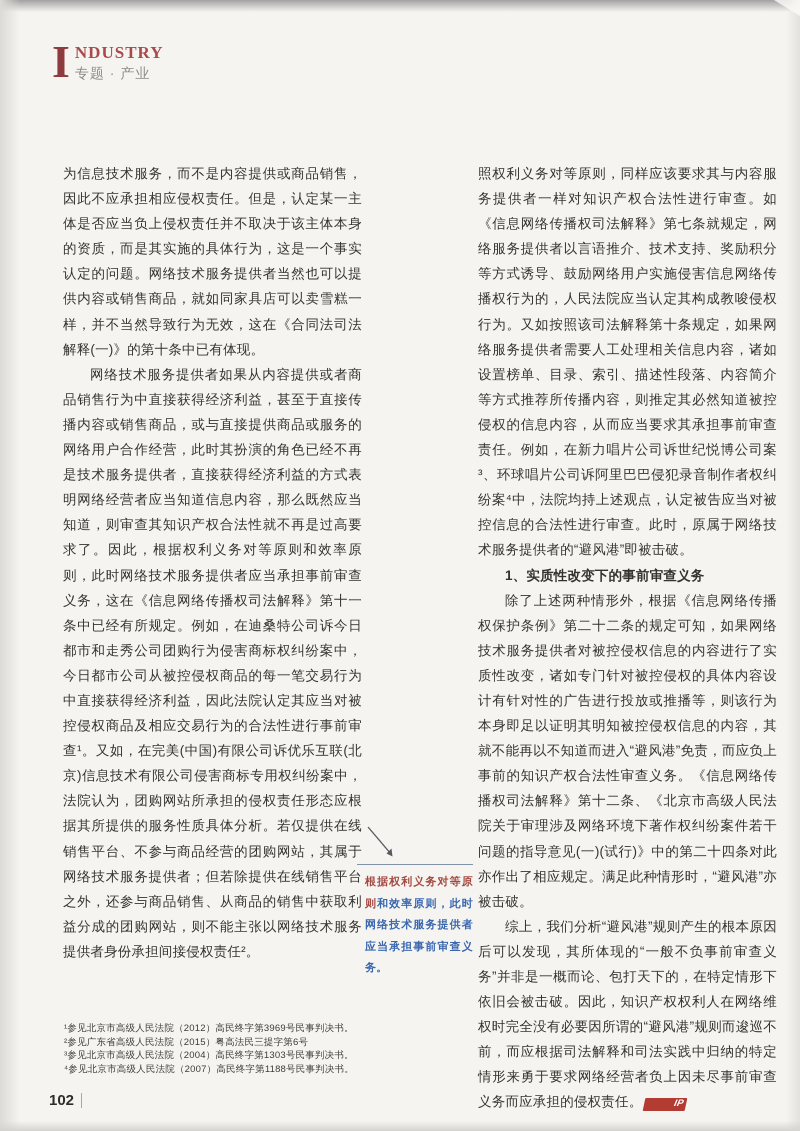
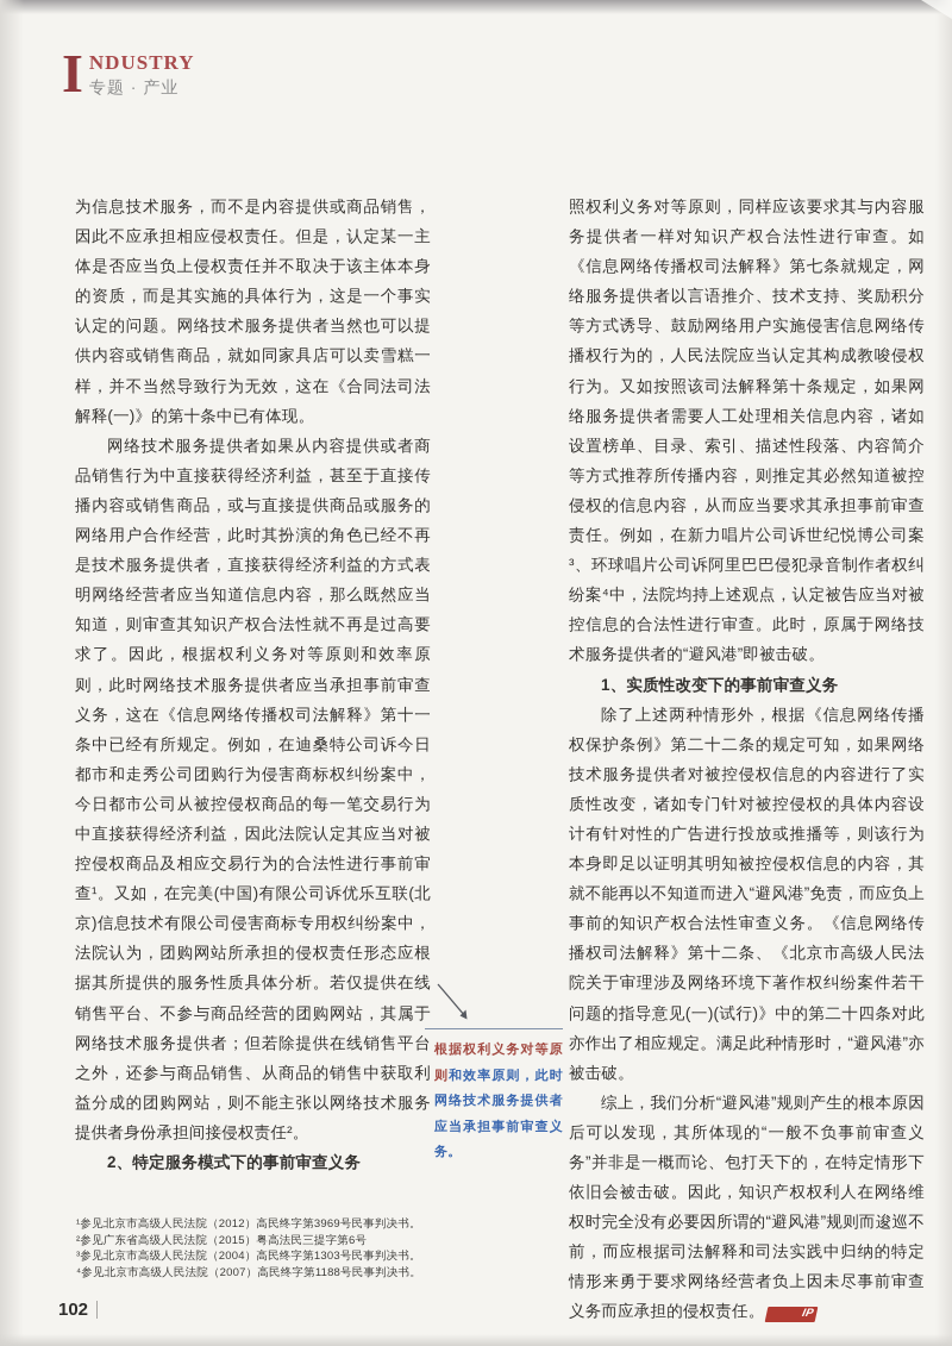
  I
  NDUSTRY
  专题 · 产业
  为信息技术服务，而不是内容提供或商品销售，因此不应承担相应侵权责任。但是，认定某一主体是否应当负上侵权责任并不取决于该主体本身的资质，而是其实施的具体行为，这是一个事实认定的问题。网络技术服务提供者当然也可以提供内容或销售商品，就如同家具店可以卖雪糕一样，并不当然导致行为无效，这在《合同法司法解释(一)》的第十条中已有体现。
  网络技术服务提供者如果从内容提供或者商品销售行为中直接获得经济利益，甚至于直接传播内容或销售商品，或与直接提供商品或服务的网络用户合作经营，此时其扮演的角色已经不再是技术服务提供者，直接获得经济利益的方式表明网络经营者应当知道信息内容，那么既然应当知道，则审查其知识产权合法性就不再是过高要求了。因此，根据权利义务对等原则和效率原则，此时网络技术服务提供者应当承担事前审查义务，这在《信息网络传播权司法解释》第十一条中已经有所规定。例如，在迪桑特公司诉今日都市和走秀公司团购行为侵害商标权纠纷案中，今日都市公司从被控侵权商品的每一笔交易行为中直接获得经济利益，因此法院认定其应当对被控侵权商品及相应交易行为的合法性进行事前审查¹。又如，在完美(中国)有限公司诉优乐互联(北京)信息技术有限公司侵害商标专用权纠纷案中，法院认为，团购网站所承担的侵权责任形态应根据其所提供的服务性质具体分析。若仅提供在线销售平台、不参与商品经营的团购网站，其属于网络技术服务提供者；但若除提供在线销售平台之外，还参与商品销售、从商品的销售中获取利益分成的团购网站，则不能主张以网络技术服务提供者身份承担间接侵权责任²。
+ 2、特定服务模式下的事前审查义务
  照权利义务对等原则，同样应该要求其与内容服务提供者一样对知识产权合法性进行审查。如《信息网络传播权司法解释》第七条就规定，网络服务提供者以言语推介、技术支持、奖励积分等方式诱导、鼓励网络用户实施侵害信息网络传播权行为的，人民法院应当认定其构成教唆侵权行为。又如按照该司法解释第十条规定，如果网络服务提供者需要人工处理相关信息内容，诸如设置榜单、目录、索引、描述性段落、内容简介等方式推荐所传播内容，则推定其必然知道被控侵权的信息内容，从而应当要求其承担事前审查责任。例如，在新力唱片公司诉世纪悦博公司案³、环球唱片公司诉阿里巴巴侵犯录音制作者权纠纷案⁴中，法院均持上述观点，认定被告应当对被控信息的合法性进行审查。此时，原属于网络技术服务提供者的“避风港”即被击破。
  1、实质性改变下的事前审查义务
  除了上述两种情形外，根据《信息网络传播权保护条例》第二十二条的规定可知，如果网络技术服务提供者对被控侵权信息的内容进行了实质性改变，诸如专门针对被控侵权的具体内容设计有针对性的广告进行投放或推播等，则该行为本身即足以证明其明知被控侵权信息的内容，其就不能再以不知道而进入“避风港”免责，而应负上事前的知识产权合法性审查义务。《信息网络传播权司法解释》第十二条、《北京市高级人民法院关于审理涉及网络环境下著作权纠纷案件若干问题的指导意见(一)(试行)》中的第二十四条对此亦作出了相应规定。满足此种情形时，“避风港”亦被击破。
  根据权利义务对等原则和效率原则，此时网络技术服务提供者应当承担事前审查义务。
  ¹参见北京市高级人民法院（2012）高民终字第3969号民事判决书。
  ²参见广东省高级人民法院（2015）粤高法民三提字第6号
  ³参见北京市高级人民法院（2004）高民终字第1303号民事判决书。
  ⁴参见北京市高级人民法院（2007）高民终字第1188号民事判决书。
  102
